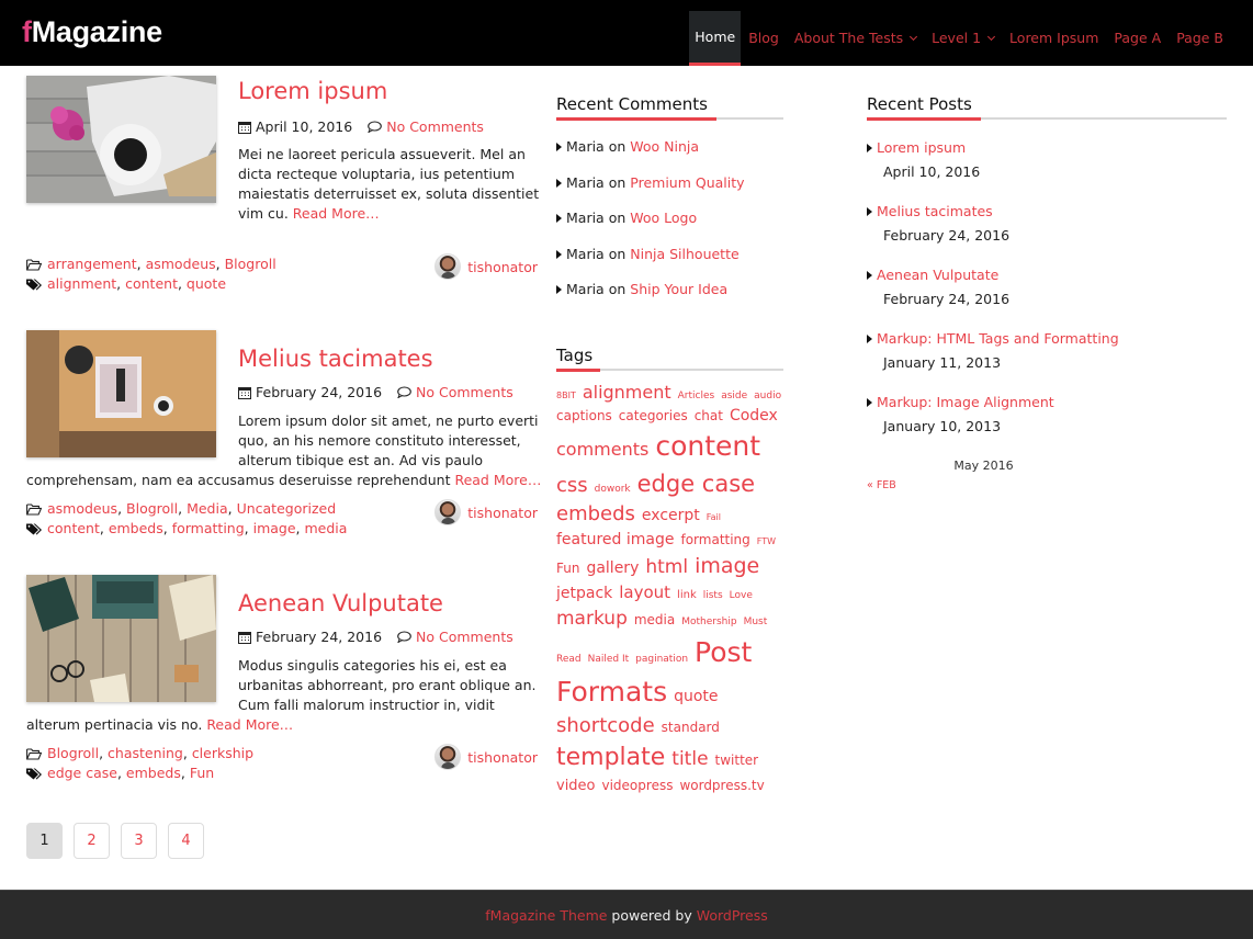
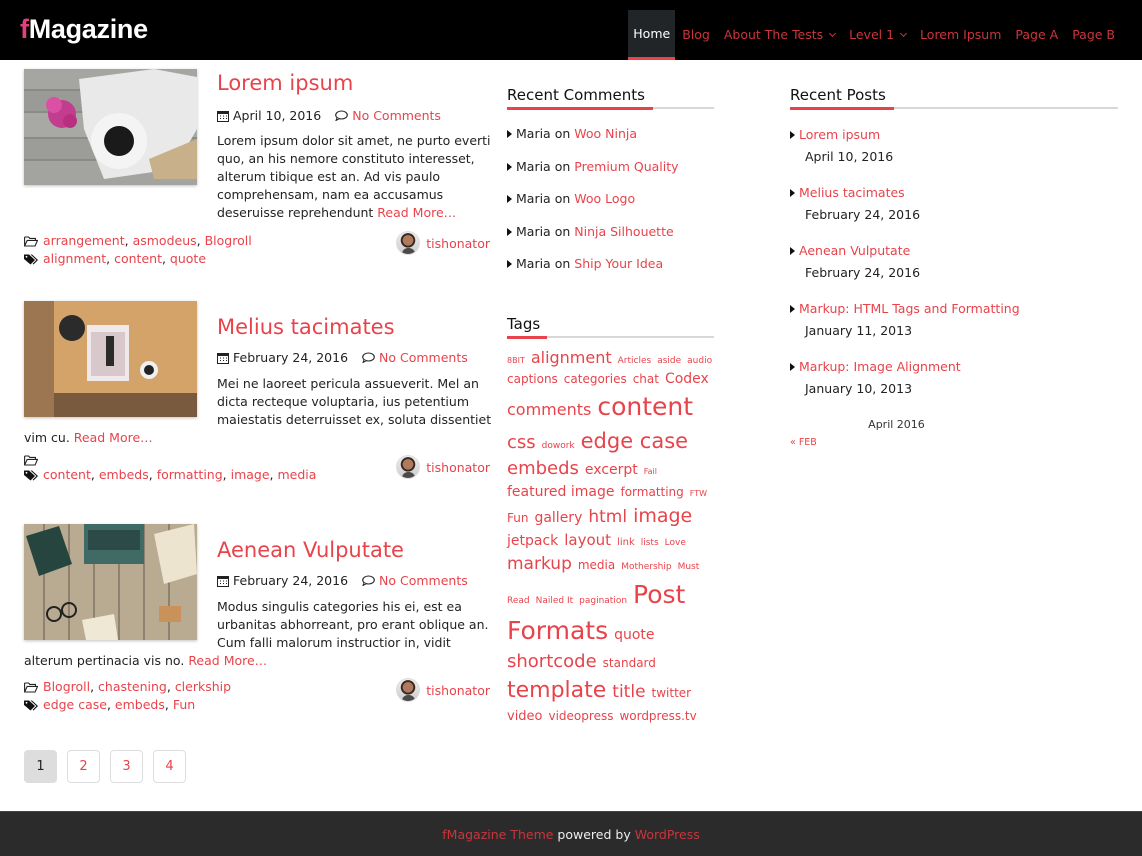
  fMagazine
  Home
  Blog
  About The Tests
  Level 1
  Lorem Ipsum
  Page A
  Page B
  Lorem ipsum
  April 10, 2016
  No Comments
- Mei ne laoreet pericula assueverit. Mel an dicta recteque voluptaria, ius petentium maiestatis deterruisset ex, soluta dissentiet vim cu. Read More…
+ Lorem ipsum dolor sit amet, ne purto everti quo, an his nemore constituto interesset, alterum tibique est an. Ad vis paulo comprehensam, nam ea accusamus deseruisse reprehendunt Read More…
  arrangement, asmodeus, Blogroll
  alignment, content, quote
  tishonator
  Melius tacimates
  February 24, 2016
  No Comments
- Lorem ipsum dolor sit amet, ne purto everti quo, an his nemore constituto interesset, alterum tibique est an. Ad vis paulo comprehensam, nam ea accusamus deseruisse reprehendunt Read More…
+ Mei ne laoreet pericula assueverit. Mel an dicta recteque voluptaria, ius petentium maiestatis deterruisset ex, soluta dissentiet vim cu. Read More…
- asmodeus, Blogroll, Media, Uncategorized
  content, embeds, formatting, image, media
  tishonator
  Aenean Vulputate
  February 24, 2016
  No Comments
  Modus singulis categories his ei, est ea urbanitas abhorreant, pro erant oblique an. Cum falli malorum instructior in, vidit alterum pertinacia vis no. Read More…
  Blogroll, chastening, clerkship
  edge case, embeds, Fun
  tishonator
  1
  2
  3
  4
  Recent Comments
  Maria on Woo Ninja
  Maria on Premium Quality
  Maria on Woo Logo
  Maria on Ninja Silhouette
  Maria on Ship Your Idea
  Tags
  8BIT alignment Articles aside audio captions categories chat Codex comments content css dowork edge case embeds excerpt Fail featured image formatting FTW Fun gallery html image jetpack layout link lists Love markup media Mothership Must Read Nailed It pagination Post Formats quote shortcode standard template title twitter video videopress wordpress.tv
  Recent Posts
  Lorem ipsum
  April 10, 2016
  Melius tacimates
  February 24, 2016
  Aenean Vulputate
  February 24, 2016
  Markup: HTML Tags and Formatting
  January 11, 2013
  Markup: Image Alignment
  January 10, 2013
- May 2016
+ April 2016
  « FEB
  fMagazine Theme powered by WordPress
